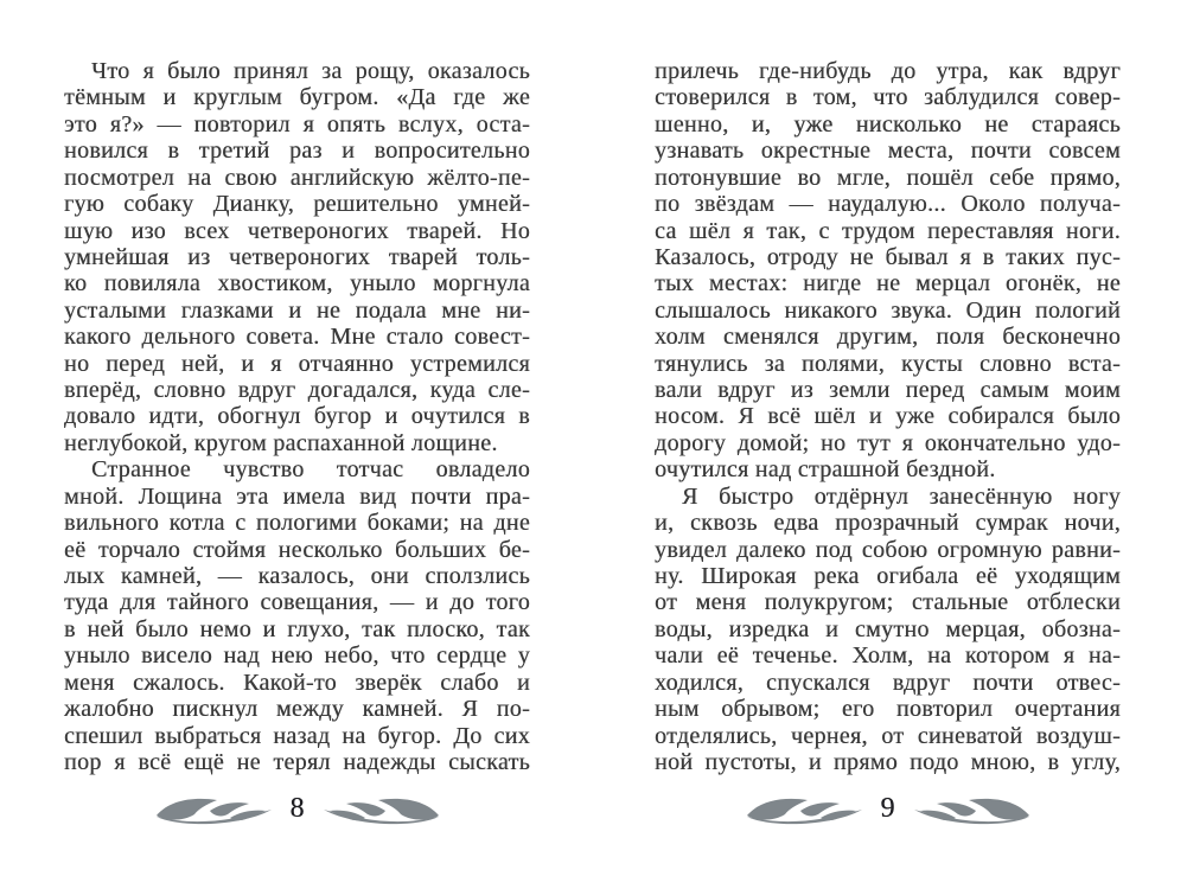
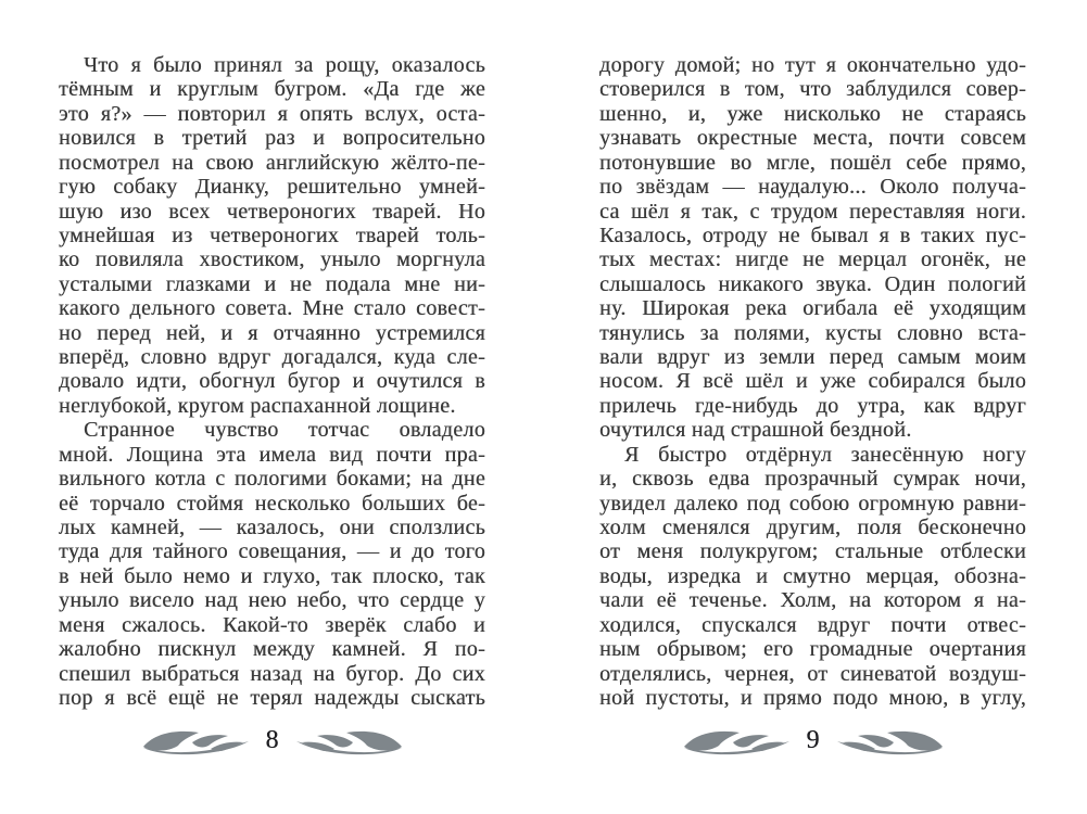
  Что я было принял за рощу, оказалось
  тёмным и круглым бугром. «Да где же
  это я?» — повторил я опять вслух, оста-
  новился в третий раз и вопросительно
  посмотрел на свою английскую жёлто-пе-
  гую собаку Дианку, решительно умней-
  шую изо всех четвероногих тварей. Но
  умнейшая из четвероногих тварей толь-
  ко повиляла хвостиком, уныло моргнула
  усталыми глазками и не подала мне ни-
  какого дельного совета. Мне стало совест-
  но перед ней, и я отчаянно устремился
  вперёд, словно вдруг догадался, куда сле-
  довало идти, обогнул бугор и очутился в
  неглубокой, кругом распаханной лощине.
  Странное чувство тотчас овладело
  мной. Лощина эта имела вид почти пра-
  вильного котла с пологими боками; на дне
  её торчало стоймя несколько больших бе-
  лых камней, — казалось, они сползлись
  туда для тайного совещания, — и до того
  в ней было немо и глухо, так плоско, так
  уныло висело над нею небо, что сердце у
  меня сжалось. Какой-то зверёк слабо и
  жалобно пискнул между камней. Я по-
  спешил выбраться назад на бугор. До сих
  пор я всё ещё не терял надежды сыскать
  8
- прилечь где-нибудь до утра, как вдруг
+ дорогу домой; но тут я окончательно удо-
  стоверился в том, что заблудился совер-
  шенно, и, уже нисколько не стараясь
  узнавать окрестные места, почти совсем
  потонувшие во мгле, пошёл себе прямо,
  по звёздам — наудалую... Около получа-
  са шёл я так, с трудом переставляя ноги.
  Казалось, отроду не бывал я в таких пус-
  тых местах: нигде не мерцал огонёк, не
  слышалось никакого звука. Один пологий
- холм сменялся другим, поля бесконечно
+ ну. Широкая река огибала её уходящим
  тянулись за полями, кусты словно вста-
  вали вдруг из земли перед самым моим
  носом. Я всё шёл и уже собирался было
- дорогу домой; но тут я окончательно удо-
+ прилечь где-нибудь до утра, как вдруг
  очутился над страшной бездной.
  Я быстро отдёрнул занесённую ногу
  и, сквозь едва прозрачный сумрак ночи,
  увидел далеко под собою огромную равни-
- ну. Широкая река огибала её уходящим
+ холм сменялся другим, поля бесконечно
  от меня полукругом; стальные отблески
  воды, изредка и смутно мерцая, обозна-
  чали её теченье. Холм, на котором я на-
  ходился, спускался вдруг почти отвес-
- ным обрывом; его повторил очертания
+ ным обрывом; его громадные очертания
  отделялись, чернея, от синеватой воздуш-
  ной пустоты, и прямо подо мною, в углу,
  9
